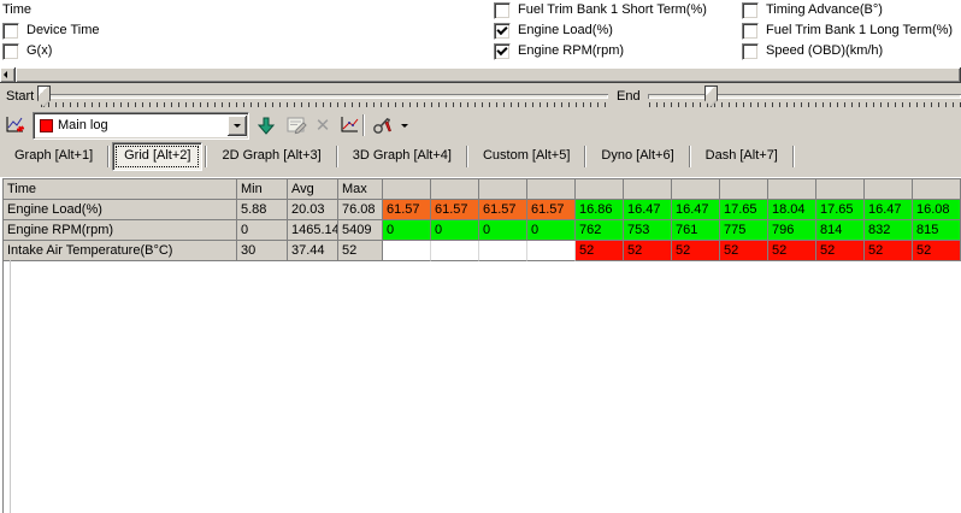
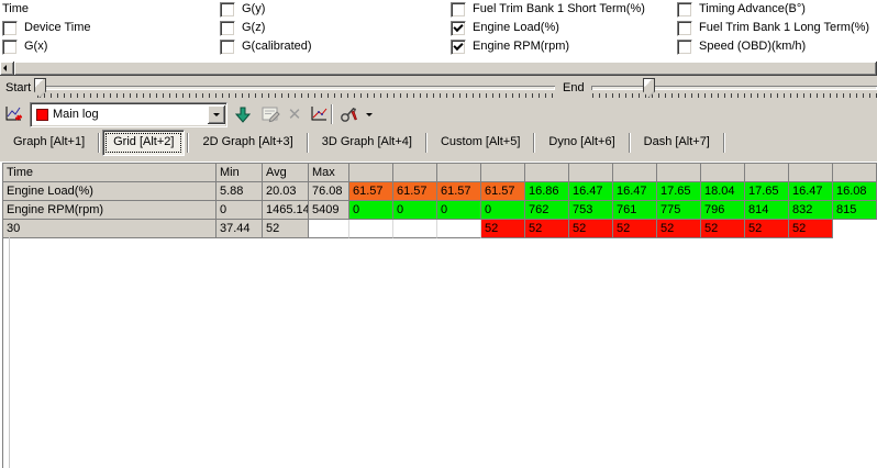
  Time
  Device Time
  G(x)
+ G(y)
+ G(z)
+ G(calibrated)
  Fuel Trim Bank 1 Short Term(%)
  Engine Load(%)
  Engine RPM(rpm)
  Timing Advance(B°)
  Fuel Trim Bank 1 Long Term(%)
  Speed (OBD)(km/h)
  Start
  End
  Main log
  ✕
  Graph [Alt+1]
  Grid [Alt+2]
  2D Graph [Alt+3]
  3D Graph [Alt+4]
  Custom [Alt+5]
  Dyno [Alt+6]
  Dash [Alt+7]
  Time
  Min
  Avg
  Max
  Engine Load(%)
  5.88
  20.03
  76.08
  61.57
  61.57
  61.57
  61.57
  16.86
  16.47
  16.47
  17.65
  18.04
  17.65
  16.47
  16.08
  Engine RPM(rpm)
  0
  1465.14
  5409
  0
  0
  0
  0
  762
  753
  761
  775
  796
  814
  832
  815
- Intake Air Temperature(B°C)
  30
  37.44
  52
  52
  52
  52
  52
  52
  52
  52
  52
